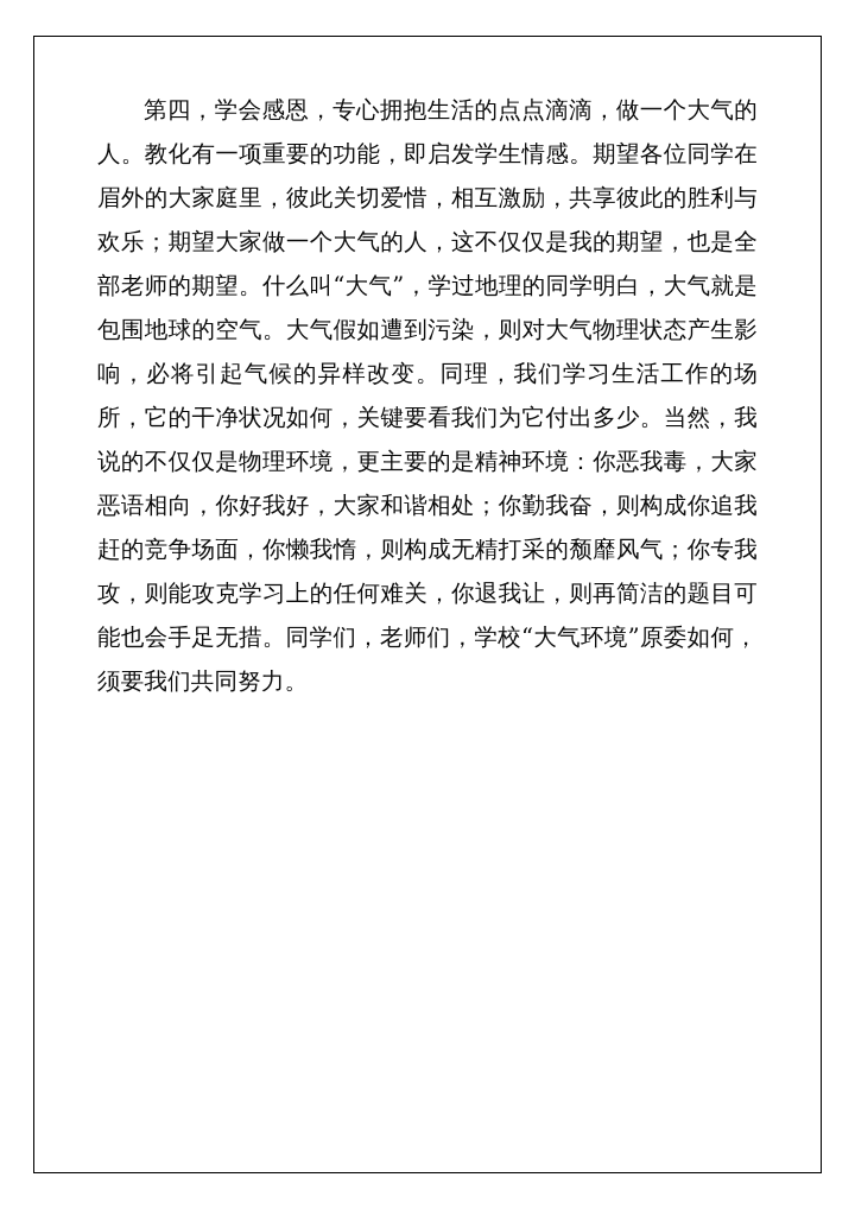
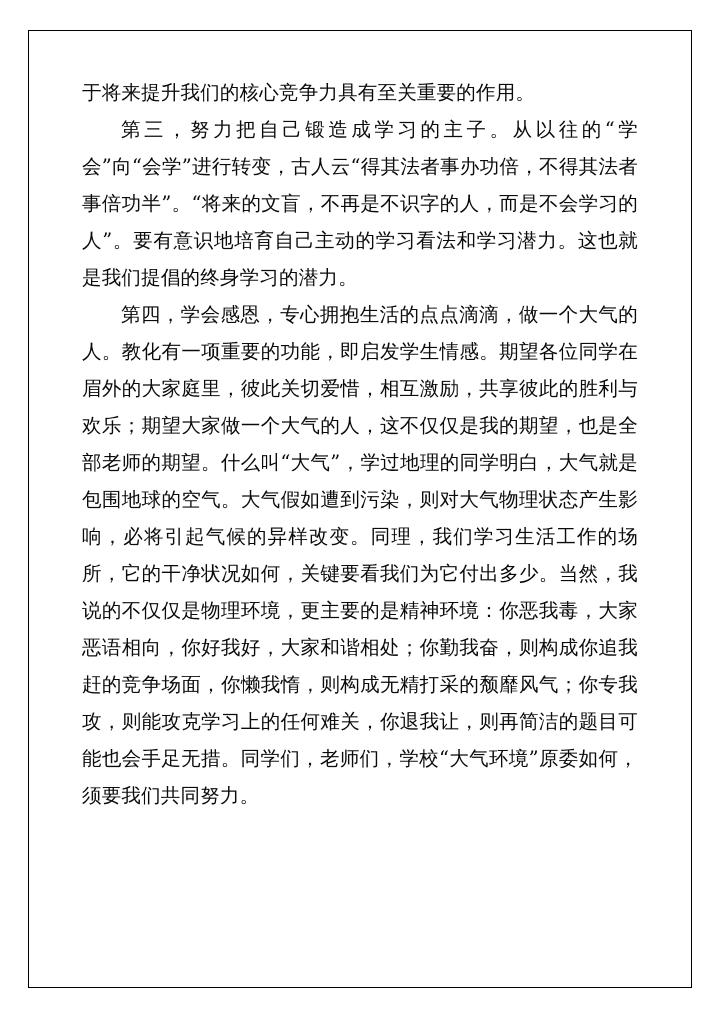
+ 于将来提升我们的核心竞争力具有至关重要的作用。
+ 第三，努力把自己锻造成学习的主子。从以往的“学会”向“会学”进行转变，古人云“得其法者事办功倍，不得其法者事倍功半”。“将来的文盲，不再是不识字的人，而是不会学习的人”。要有意识地培育自己主动的学习看法和学习潜力。这也就是我们提倡的终身学习的潜力。
  第四，学会感恩，专心拥抱生活的点点滴滴，做一个大气的人。教化有一项重要的功能，即启发学生情感。期望各位同学在眉外的大家庭里，彼此关切爱惜，相互激励，共享彼此的胜利与欢乐；期望大家做一个大气的人，这不仅仅是我的期望，也是全部老师的期望。什么叫“大气”，学过地理的同学明白，大气就是包围地球的空气。大气假如遭到污染，则对大气物理状态产生影响，必将引起气候的异样改变。同理，我们学习生活工作的场所，它的干净状况如何，关键要看我们为它付出多少。当然，我说的不仅仅是物理环境，更主要的是精神环境：你恶我毒，大家恶语相向，你好我好，大家和谐相处；你勤我奋，则构成你追我赶的竞争场面，你懒我惰，则构成无精打采的颓靡风气；你专我攻，则能攻克学习上的任何难关，你退我让，则再简洁的题目可能也会手足无措。同学们，老师们，学校“大气环境”原委如何，须要我们共同努力。
